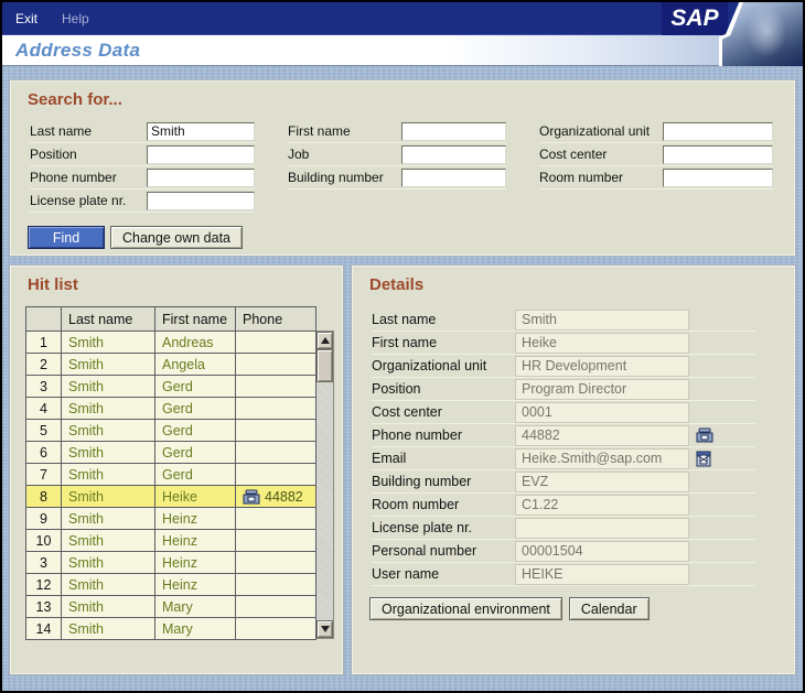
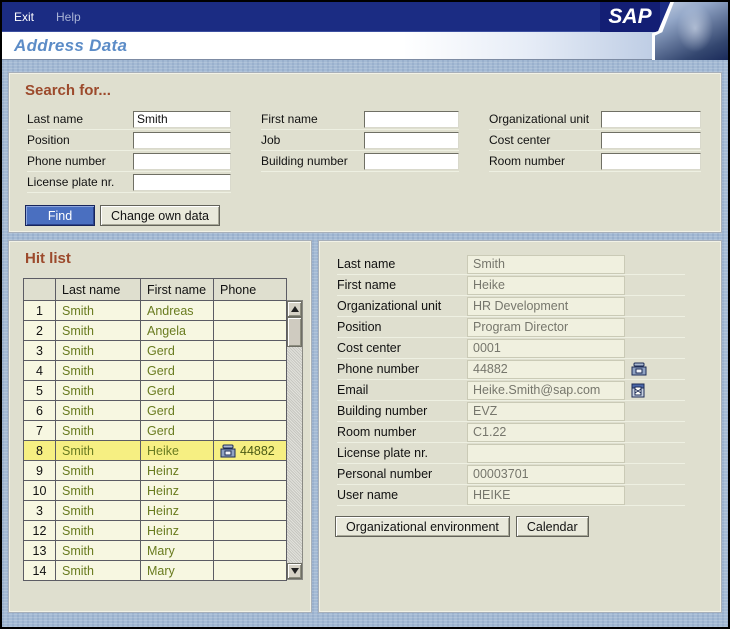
  Exit
  Help
  Address Data
  SAP
  Search for...
  Last name
  Smith
  Position
  Phone number
  License plate nr.
  First name
  Job
  Building number
  Organizational unit
  Cost center
  Room number
  Find
  Change own data
  Hit list
  	Last name	First name	Phone
  1	Smith	Andreas
  2	Smith	Angela
  3	Smith	Gerd
  4	Smith	Gerd
  5	Smith	Gerd
  6	Smith	Gerd
  7	Smith	Gerd
  8	Smith	Heike	44882
  9	Smith	Heinz
  10	Smith	Heinz
  3	Smith	Heinz
  12	Smith	Heinz
  13	Smith	Mary
  14	Smith	Mary
- Details
  Last name
  Smith
  First name
  Heike
  Organizational unit
  HR Development
  Position
  Program Director
  Cost center
  0001
  Phone number
  44882
  Email
  Heike.Smith@sap.com
  Building number
  EVZ
  Room number
  C1.22
  License plate nr.
  Personal number
- 00001504
+ 00003701
  User name
  HEIKE
  Organizational environment
  Calendar
